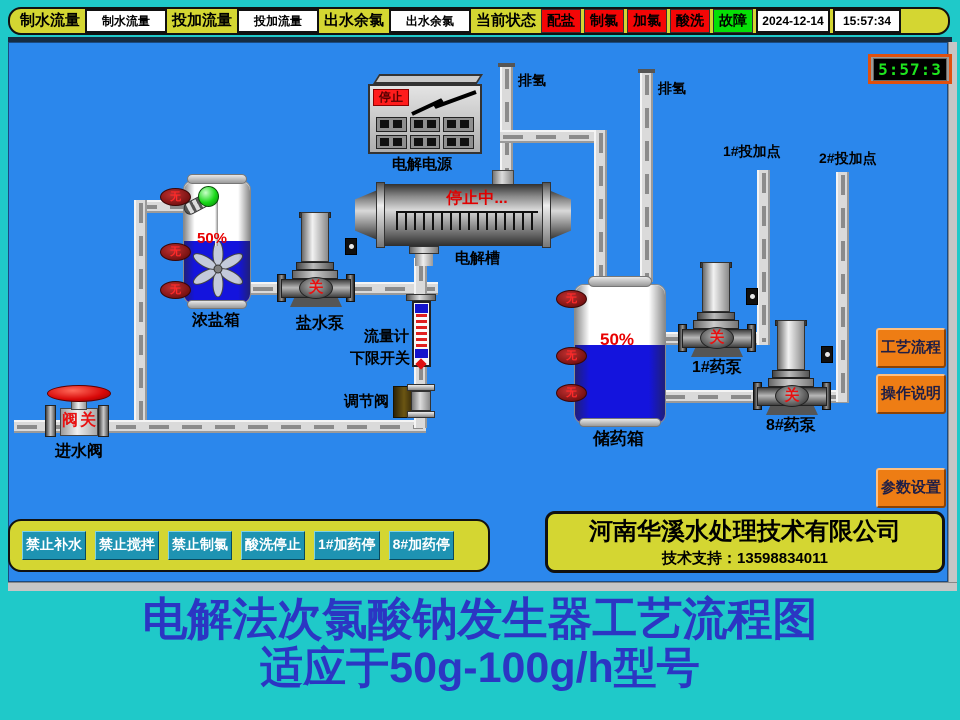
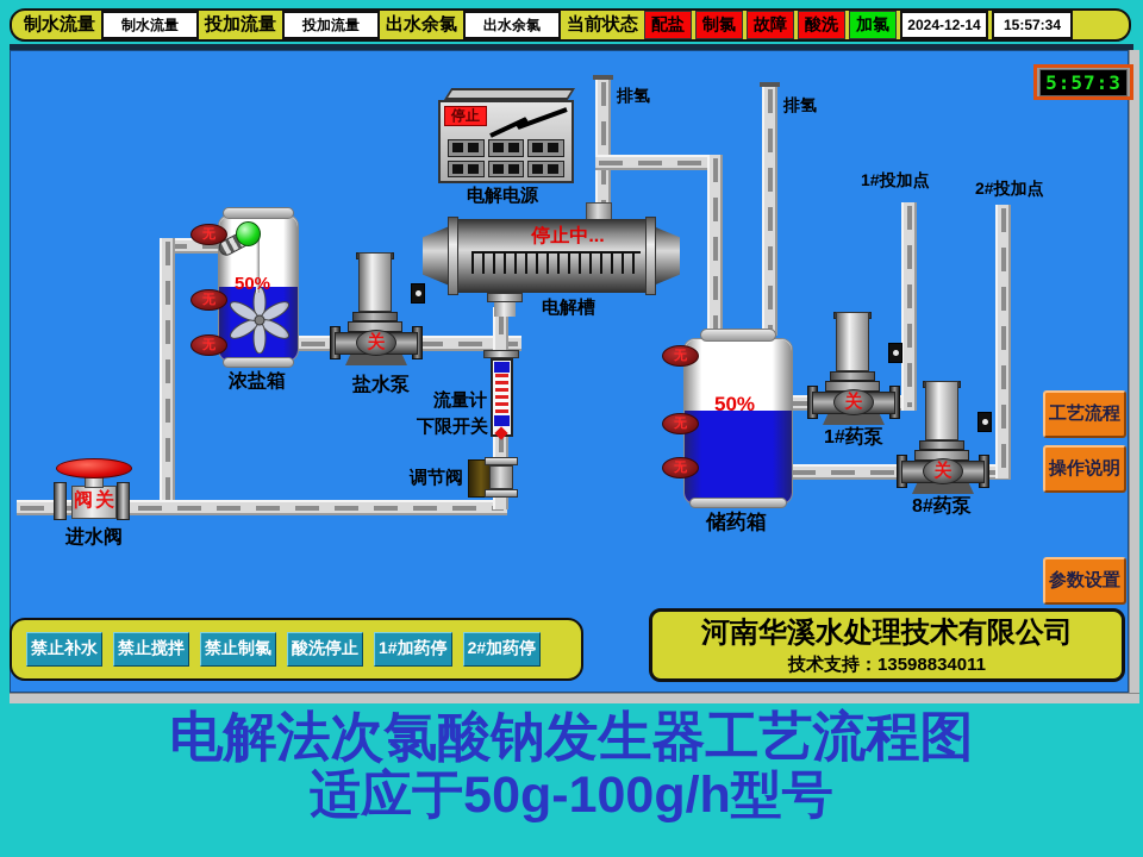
  制水流量
  制水流量
  投加流量
  投加流量
  出水余氯
  出水余氯
  当前状态
  配盐
  制氯
- 加氯
+ 故障
  酸洗
- 故障
+ 加氯
  2024-12-14
  15:57:34
  5:57:3
  排氢
  排氢
  1#投加点
  2#投加点
  停止
  电解电源
  停止中...
  电解槽
  50%
  无
  无
  无
  浓盐箱
  关
  盐水泵
  流量计
  下限开关
  调节阀
  阀关
  进水阀
  50%
  无
  无
  无
  储药箱
  关
  1#药泵
  关
  8#药泵
  工艺流程
  操作说明
  参数设置
  禁止补水
  禁止搅拌
  禁止制氯
  酸洗停止
  1#加药停
- 8#加药停
+ 2#加药停
  河南华溪水处理技术有限公司
  技术支持：13598834011
  电解法次氯酸钠发生器工艺流程图
  适应于50g-100g/h型号
